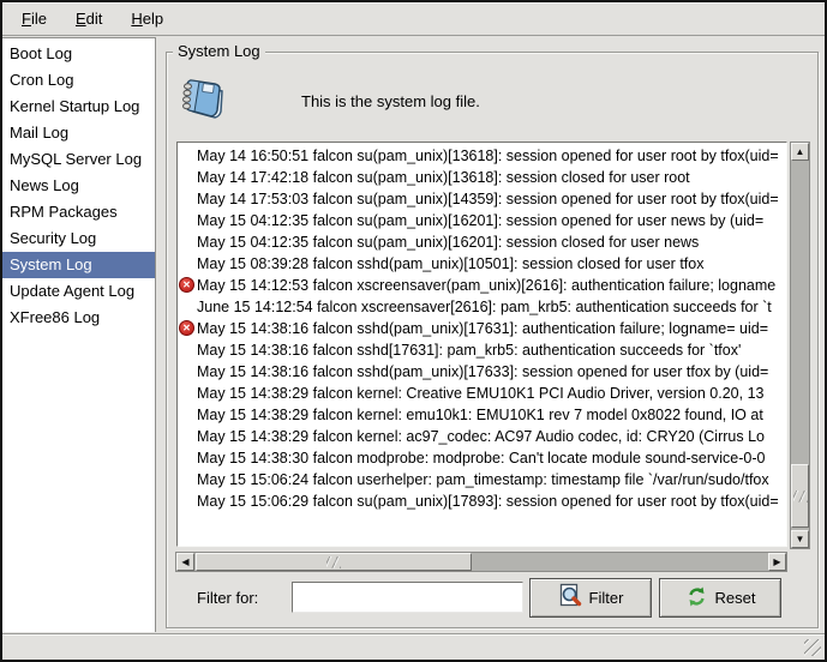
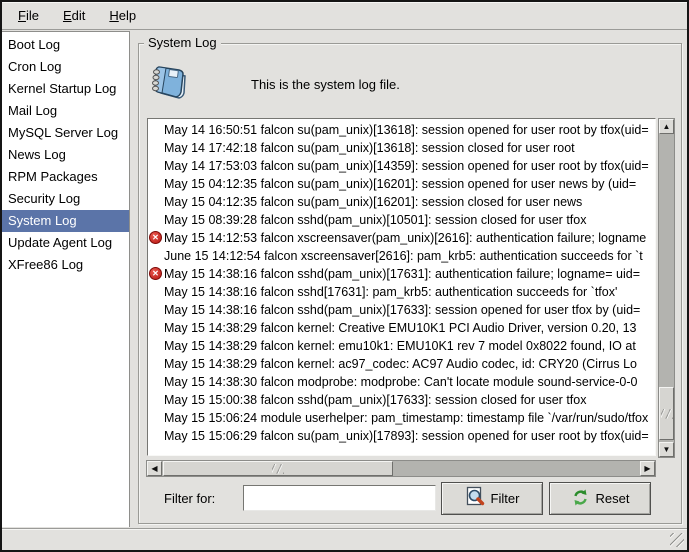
  File
  Edit
  Help
  Boot Log
  Cron Log
  Kernel Startup Log
  Mail Log
  MySQL Server Log
  News Log
  RPM Packages
  Security Log
  System Log
  Update Agent Log
  XFree86 Log
  System Log
  This is the system log file.
  May 14 16:50:51 falcon su(pam_unix)[13618]: session opened for user root by tfox(uid=
  May 14 17:42:18 falcon su(pam_unix)[13618]: session closed for user root
  May 14 17:53:03 falcon su(pam_unix)[14359]: session opened for user root by tfox(uid=
  May 15 04:12:35 falcon su(pam_unix)[16201]: session opened for user news by (uid=
  May 15 04:12:35 falcon su(pam_unix)[16201]: session closed for user news
  May 15 08:39:28 falcon sshd(pam_unix)[10501]: session closed for user tfox
  ✕
  May 15 14:12:53 falcon xscreensaver(pam_unix)[2616]: authentication failure; logname
  June 15 14:12:54 falcon xscreensaver[2616]: pam_krb5: authentication succeeds for `t
  ✕
  May 15 14:38:16 falcon sshd(pam_unix)[17631]: authentication failure; logname= uid=
  May 15 14:38:16 falcon sshd[17631]: pam_krb5: authentication succeeds for `tfox'
  May 15 14:38:16 falcon sshd(pam_unix)[17633]: session opened for user tfox by (uid=
  May 15 14:38:29 falcon kernel: Creative EMU10K1 PCI Audio Driver, version 0.20, 13
  May 15 14:38:29 falcon kernel: emu10k1: EMU10K1 rev 7 model 0x8022 found, IO at
  May 15 14:38:29 falcon kernel: ac97_codec: AC97 Audio codec, id: CRY20 (Cirrus Lo
  May 15 14:38:30 falcon modprobe: modprobe: Can't locate module sound-service-0-0
+ May 15 15:00:38 falcon sshd(pam_unix)[17633]: session closed for user tfox
- May 15 15:06:24 falcon userhelper: pam_timestamp: timestamp file `/var/run/sudo/tfox
+ May 15 15:06:24 module userhelper: pam_timestamp: timestamp file `/var/run/sudo/tfox
  May 15 15:06:29 falcon su(pam_unix)[17893]: session opened for user root by tfox(uid=
  ▲
  ▼
  ◀
  ▶
  Filter for:
  Filter
  Reset
